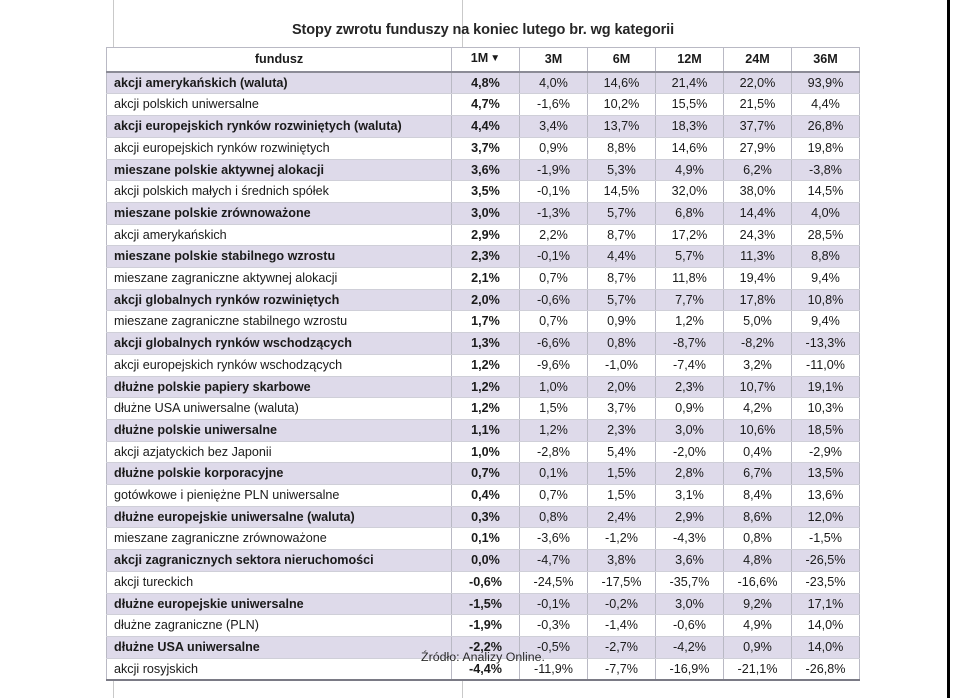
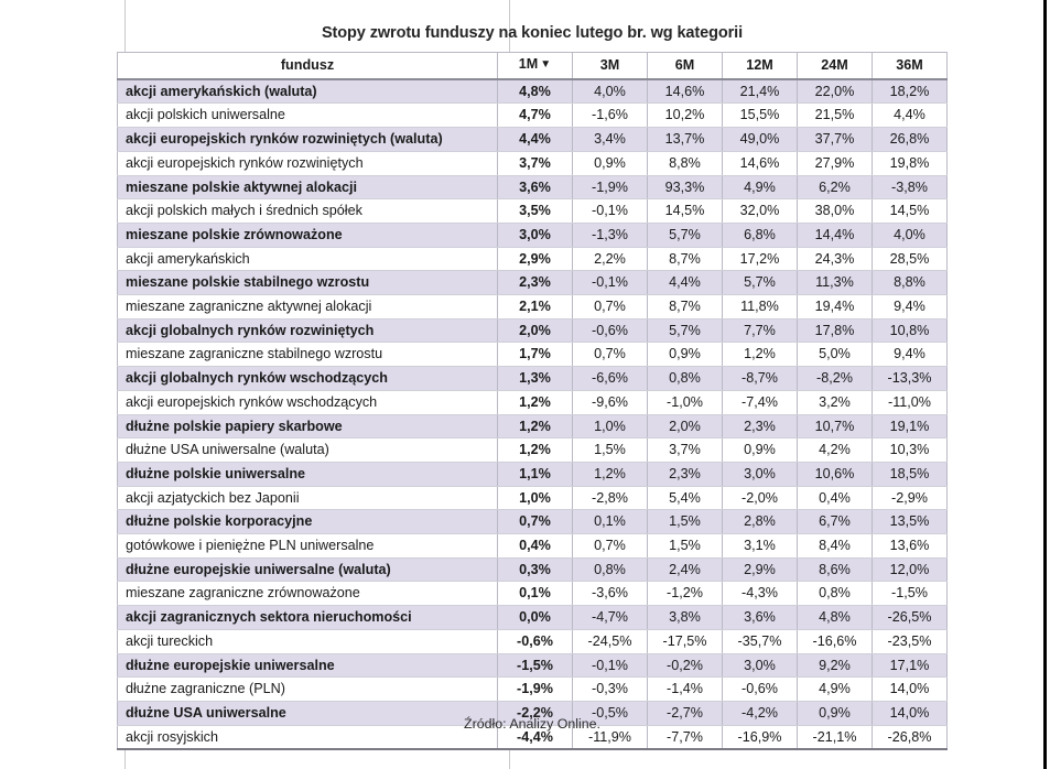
  Stopy zwrotu funduszy na koniec lutego br. wg kategorii
  fundusz	1M ▼	3M	6M	12M	24M	36M
- akcji amerykańskich (waluta)	4,8%	4,0%	14,6%	21,4%	22,0%	93,9%
+ akcji amerykańskich (waluta)	4,8%	4,0%	14,6%	21,4%	22,0%	18,2%
  akcji polskich uniwersalne	4,7%	-1,6%	10,2%	15,5%	21,5%	4,4%
- akcji europejskich rynków rozwiniętych (waluta)	4,4%	3,4%	13,7%	18,3%	37,7%	26,8%
+ akcji europejskich rynków rozwiniętych (waluta)	4,4%	3,4%	13,7%	49,0%	37,7%	26,8%
  akcji europejskich rynków rozwiniętych	3,7%	0,9%	8,8%	14,6%	27,9%	19,8%
- mieszane polskie aktywnej alokacji	3,6%	-1,9%	5,3%	4,9%	6,2%	-3,8%
+ mieszane polskie aktywnej alokacji	3,6%	-1,9%	93,3%	4,9%	6,2%	-3,8%
  akcji polskich małych i średnich spółek	3,5%	-0,1%	14,5%	32,0%	38,0%	14,5%
  mieszane polskie zrównoważone	3,0%	-1,3%	5,7%	6,8%	14,4%	4,0%
  akcji amerykańskich	2,9%	2,2%	8,7%	17,2%	24,3%	28,5%
  mieszane polskie stabilnego wzrostu	2,3%	-0,1%	4,4%	5,7%	11,3%	8,8%
  mieszane zagraniczne aktywnej alokacji	2,1%	0,7%	8,7%	11,8%	19,4%	9,4%
  akcji globalnych rynków rozwiniętych	2,0%	-0,6%	5,7%	7,7%	17,8%	10,8%
  mieszane zagraniczne stabilnego wzrostu	1,7%	0,7%	0,9%	1,2%	5,0%	9,4%
  akcji globalnych rynków wschodzących	1,3%	-6,6%	0,8%	-8,7%	-8,2%	-13,3%
  akcji europejskich rynków wschodzących	1,2%	-9,6%	-1,0%	-7,4%	3,2%	-11,0%
  dłużne polskie papiery skarbowe	1,2%	1,0%	2,0%	2,3%	10,7%	19,1%
  dłużne USA uniwersalne (waluta)	1,2%	1,5%	3,7%	0,9%	4,2%	10,3%
  dłużne polskie uniwersalne	1,1%	1,2%	2,3%	3,0%	10,6%	18,5%
  akcji azjatyckich bez Japonii	1,0%	-2,8%	5,4%	-2,0%	0,4%	-2,9%
  dłużne polskie korporacyjne	0,7%	0,1%	1,5%	2,8%	6,7%	13,5%
  gotówkowe i pieniężne PLN uniwersalne	0,4%	0,7%	1,5%	3,1%	8,4%	13,6%
  dłużne europejskie uniwersalne (waluta)	0,3%	0,8%	2,4%	2,9%	8,6%	12,0%
  mieszane zagraniczne zrównoważone	0,1%	-3,6%	-1,2%	-4,3%	0,8%	-1,5%
  akcji zagranicznych sektora nieruchomości	0,0%	-4,7%	3,8%	3,6%	4,8%	-26,5%
  akcji tureckich	-0,6%	-24,5%	-17,5%	-35,7%	-16,6%	-23,5%
  dłużne europejskie uniwersalne	-1,5%	-0,1%	-0,2%	3,0%	9,2%	17,1%
  dłużne zagraniczne (PLN)	-1,9%	-0,3%	-1,4%	-0,6%	4,9%	14,0%
  dłużne USA uniwersalne	-2,2%	-0,5%	-2,7%	-4,2%	0,9%	14,0%
  akcji rosyjskich	-4,4%	-11,9%	-7,7%	-16,9%	-21,1%	-26,8%
  Źródło: Analizy Online.
